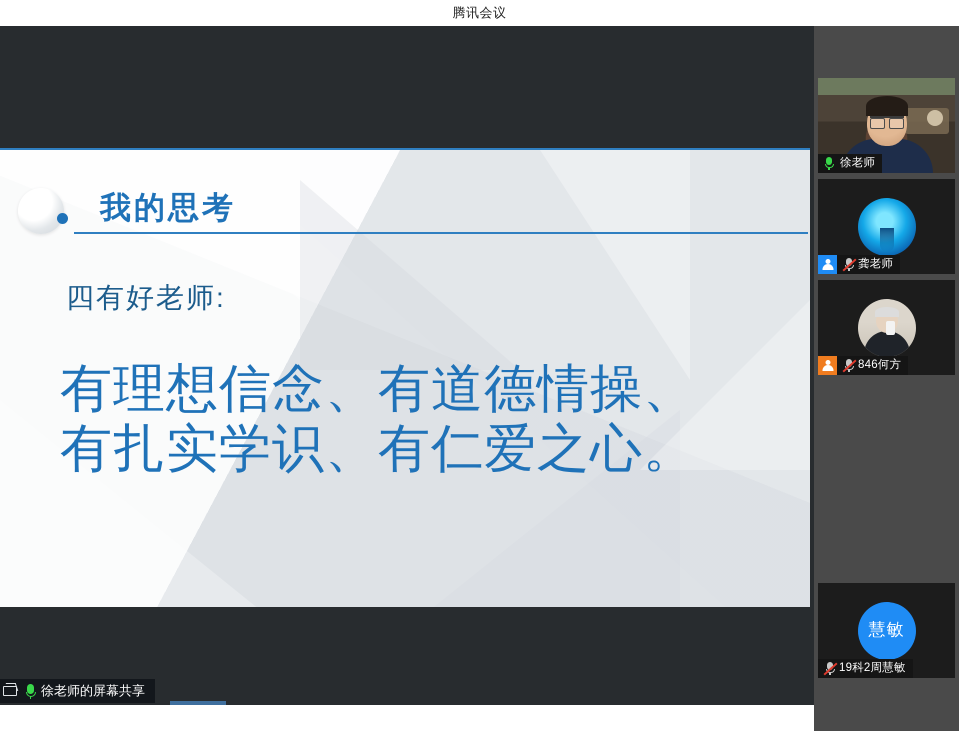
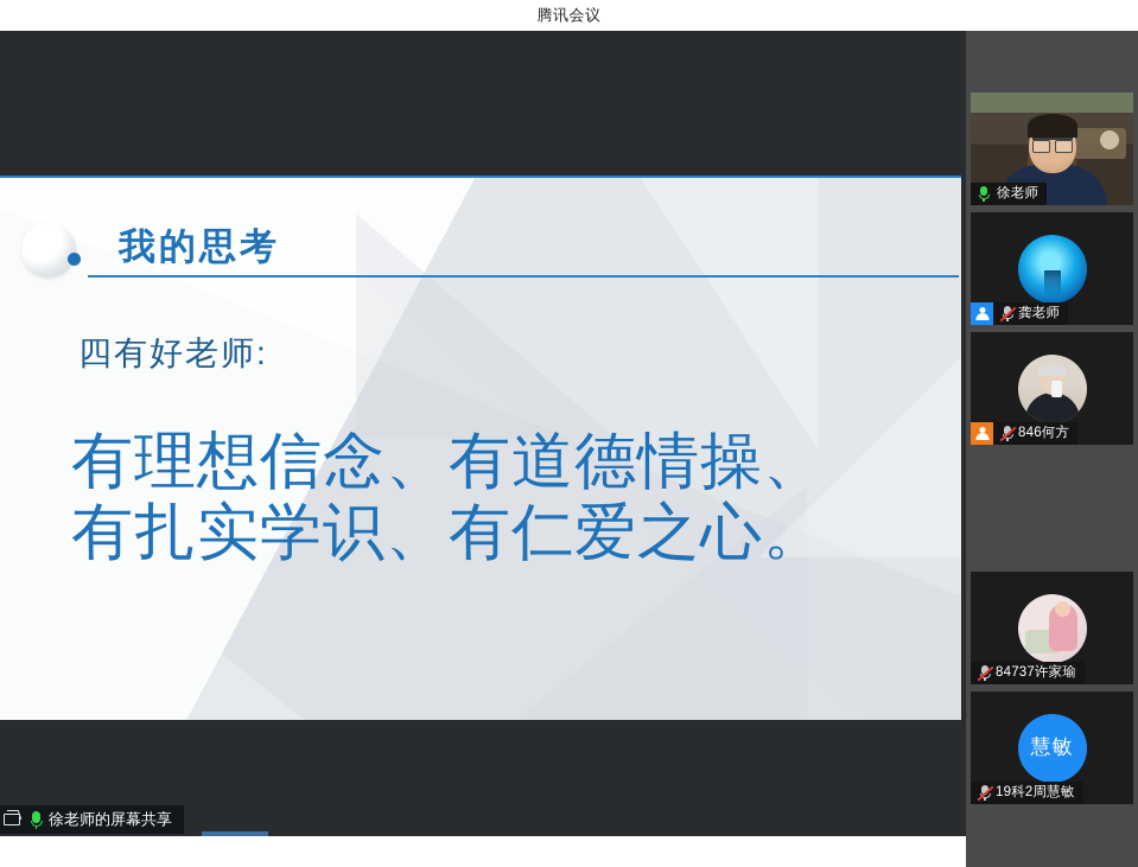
  腾讯会议
  我的思考
  四有好老师:
  有理想信念、有道德情操、
  有扎实学识、有仁爱之心。
  徐老师的屏幕共享
  徐老师
  龚老师
  846何方
+ 84737许家瑜
  慧敏
  19科2周慧敏
